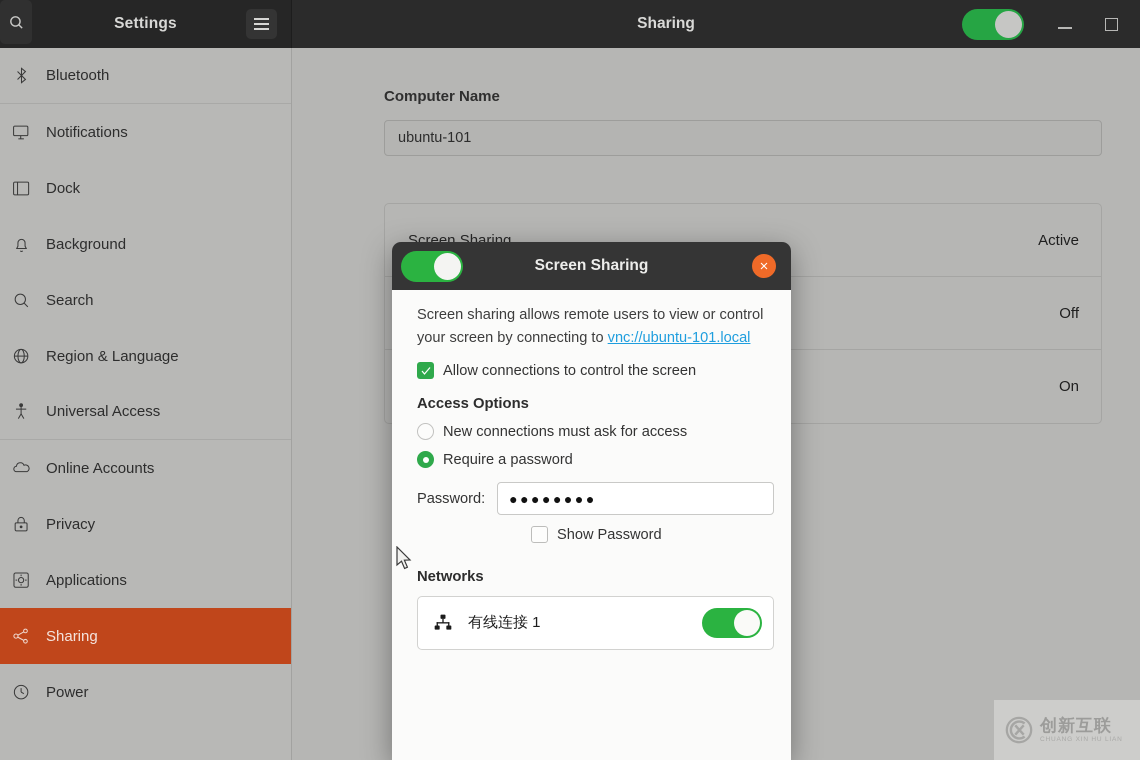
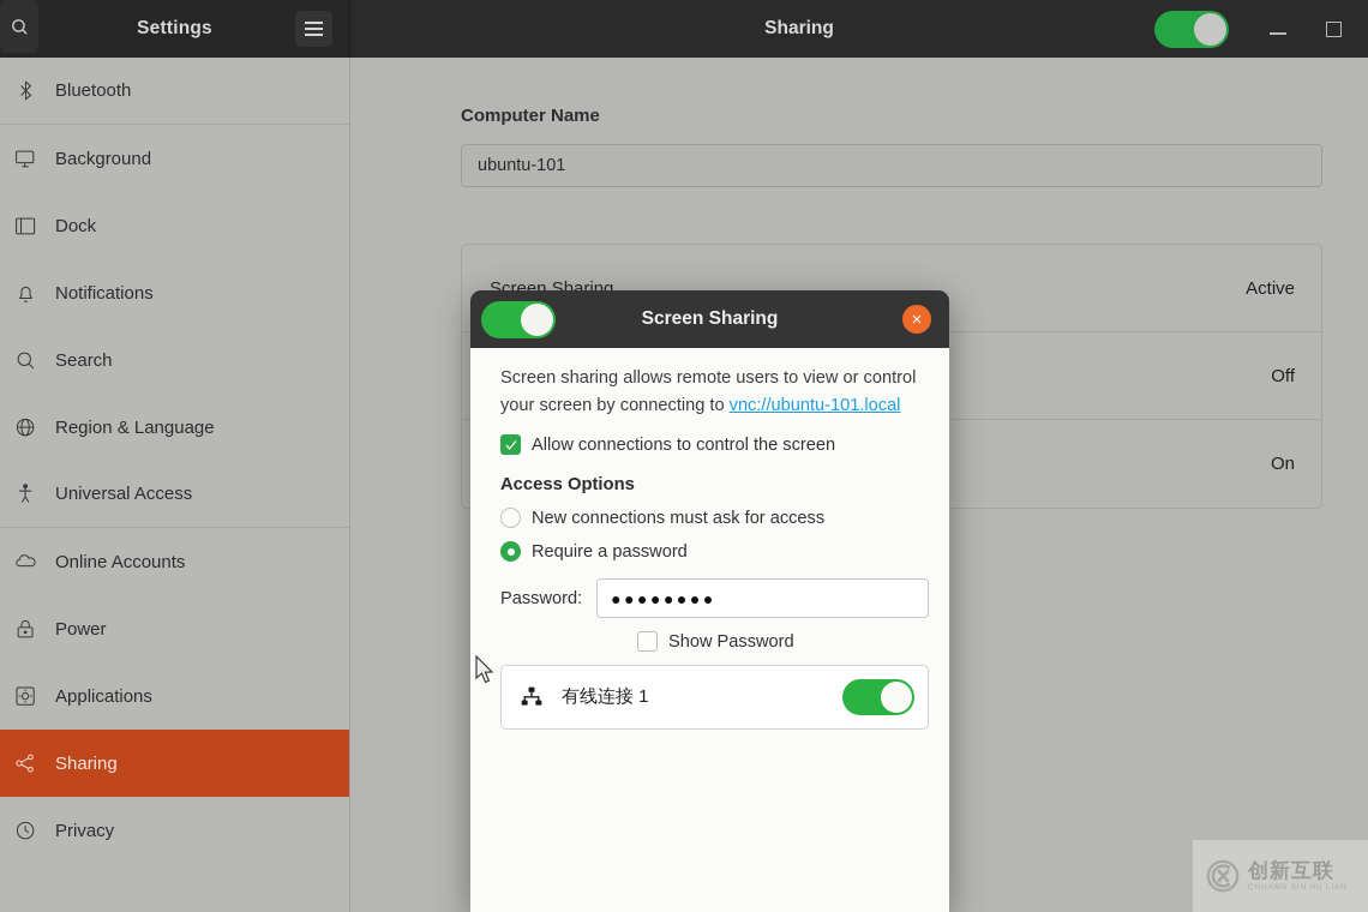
  Settings
  Sharing
  Bluetooth
- Notifications
+ Background
  Dock
- Background
+ Notifications
  Search
  Region & Language
  Universal Access
  Online Accounts
- Privacy
+ Power
  Applications
  Sharing
- Power
+ Privacy
  Computer Name
  ubuntu-101
  Screen Sharing
  Active
  Off
  On
  Screen Sharing
  Screen sharing allows remote users to view or control your screen by connecting to vnc://ubuntu-101.local
  Allow connections to control the screen
  Access Options
  New connections must ask for access
  Require a password
  Password:
  ●●●●●●●●
  Show Password
- Networks
  有线连接 1
  创新互联
